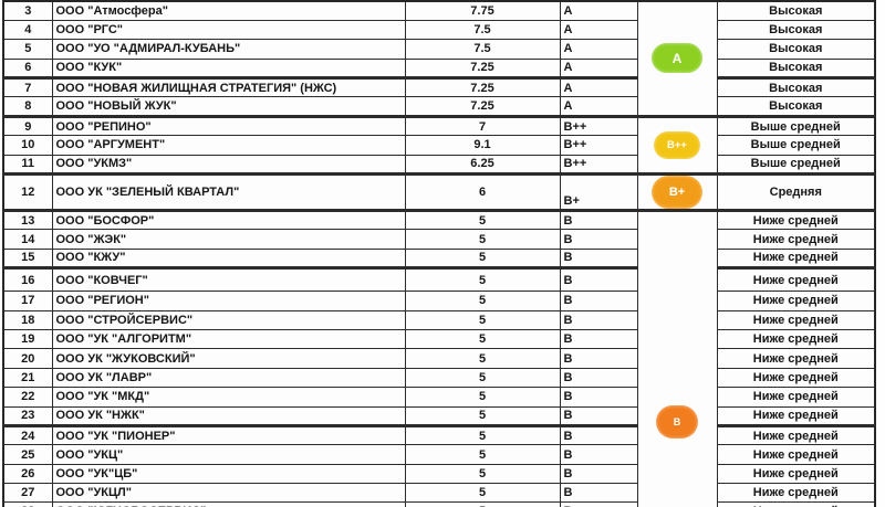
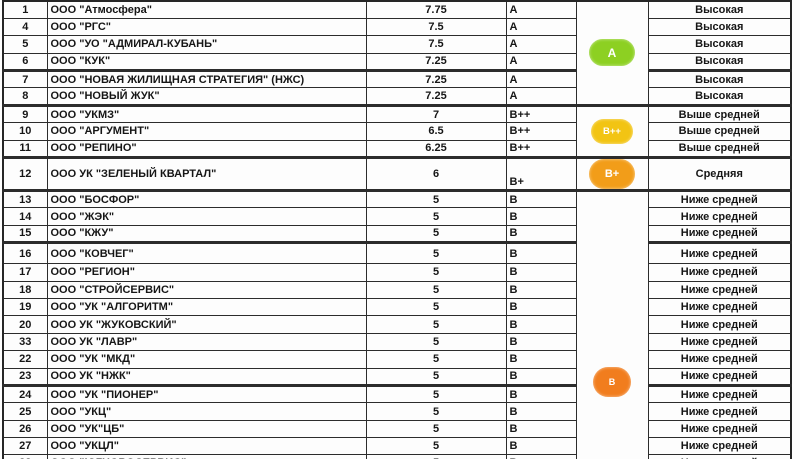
- 3	ООО "Атмосфера"	7.75	А	А	Высокая
+ 1	ООО "Атмосфера"	7.75	А	А	Высокая
  4	ООО "РГС"	7.5	А	Высокая
  5	ООО "УО "АДМИРАЛ-КУБАНЬ"	7.5	А	Высокая
  6	ООО "КУК"	7.25	А	Высокая
  7	ООО "НОВАЯ ЖИЛИЩНАЯ СТРАТЕГИЯ" (НЖС)	7.25	А	Высокая
  8	ООО "НОВЫЙ ЖУК"	7.25	А	Высокая
- 9	ООО "РЕПИНО"	7	В++	В++	Выше средней
+ 9	ООО "УКМЗ"	7	В++	В++	Выше средней
- 10	ООО "АРГУМЕНТ"	9.1	В++	Выше средней
+ 10	ООО "АРГУМЕНТ"	6.5	В++	Выше средней
- 11	ООО "УКМЗ"	6.25	В++	Выше средней
+ 11	ООО "РЕПИНО"	6.25	В++	Выше средней
  12	ООО УК "ЗЕЛЕНЫЙ КВАРТАЛ"	6	В+	В+	Средняя
  13	ООО "БОСФОР"	5	В	В	Ниже средней
  14	ООО "ЖЭК"	5	В	Ниже средней
  15	ООО "КЖУ"	5	В	Ниже средней
  16	ООО "КОВЧЕГ"	5	В	Ниже средней
  17	ООО "РЕГИОН"	5	В	Ниже средней
  18	ООО "СТРОЙСЕРВИС"	5	В	Ниже средней
  19	ООО "УК "АЛГОРИТМ"	5	В	Ниже средней
  20	ООО УК "ЖУКОВСКИЙ"	5	В	Ниже средней
- 21	ООО УК "ЛАВР"	5	В	Ниже средней
+ 33	ООО УК "ЛАВР"	5	В	Ниже средней
  22	ООО "УК "МКД"	5	В	Ниже средней
  23	ООО УК "НЖК"	5	В	Ниже средней
  24	ООО "УК "ПИОНЕР"	5	В	Ниже средней
  25	ООО "УКЦ"	5	В	Ниже средней
  26	ООО "УК"ЦБ"	5	В	Ниже средней
  27	ООО "УКЦЛ"	5	В	Ниже средней
